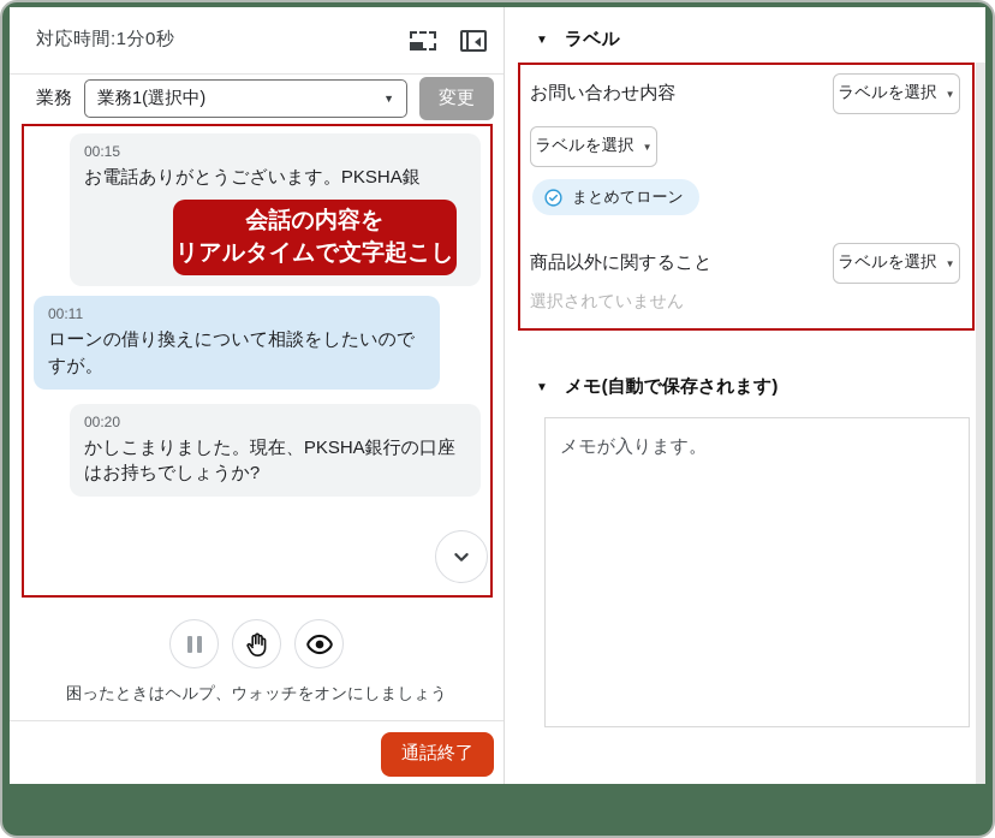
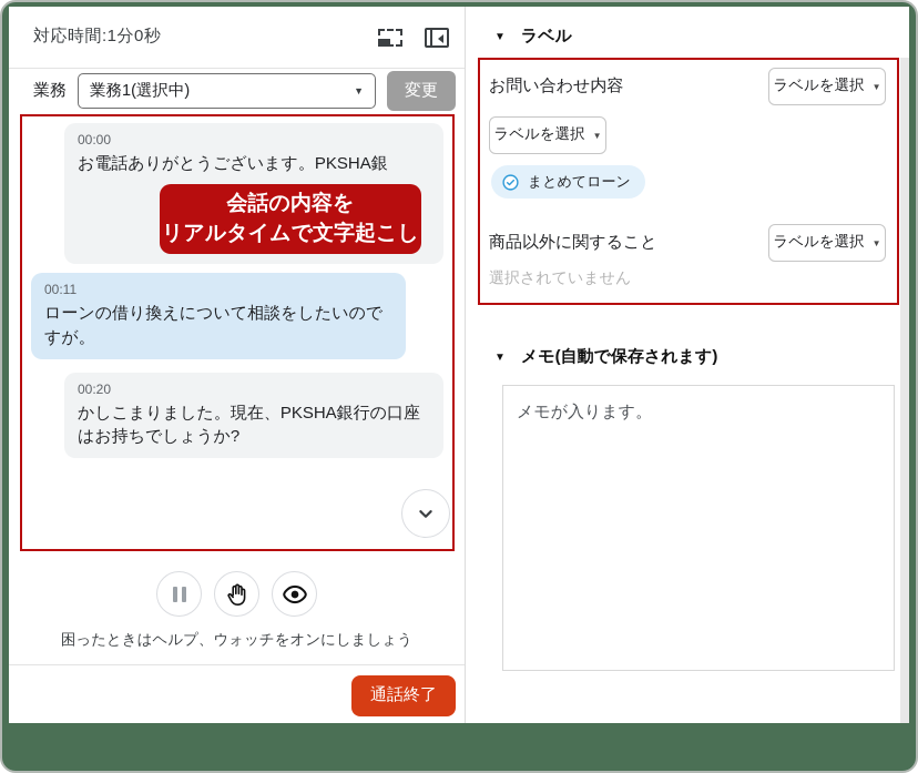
  対応時間:1分0秒
  業務
  業務1(選択中)
  ▼
  変更
- 00:15
+ 00:00
  お電話ありがとうございます。PKSHA銀
  会話の内容を
  リアルタイムで文字起こし
  00:11
  ローンの借り換えについて相談をしたいのですが。
  00:20
  かしこまりました。現在、PKSHA銀行の口座はお持ちでしょうか?
  困ったときはヘルプ、ウォッチをオンにしましょう
  通話終了
  ▼
  ラベル
  お問い合わせ内容
  ラベルを選択
  ▼
  ラベルを選択
  ▼
  まとめてローン
  商品以外に関すること
  ラベルを選択
  ▼
  選択されていません
  ▼
  メモ(自動で保存されます)
  メモが入ります。
